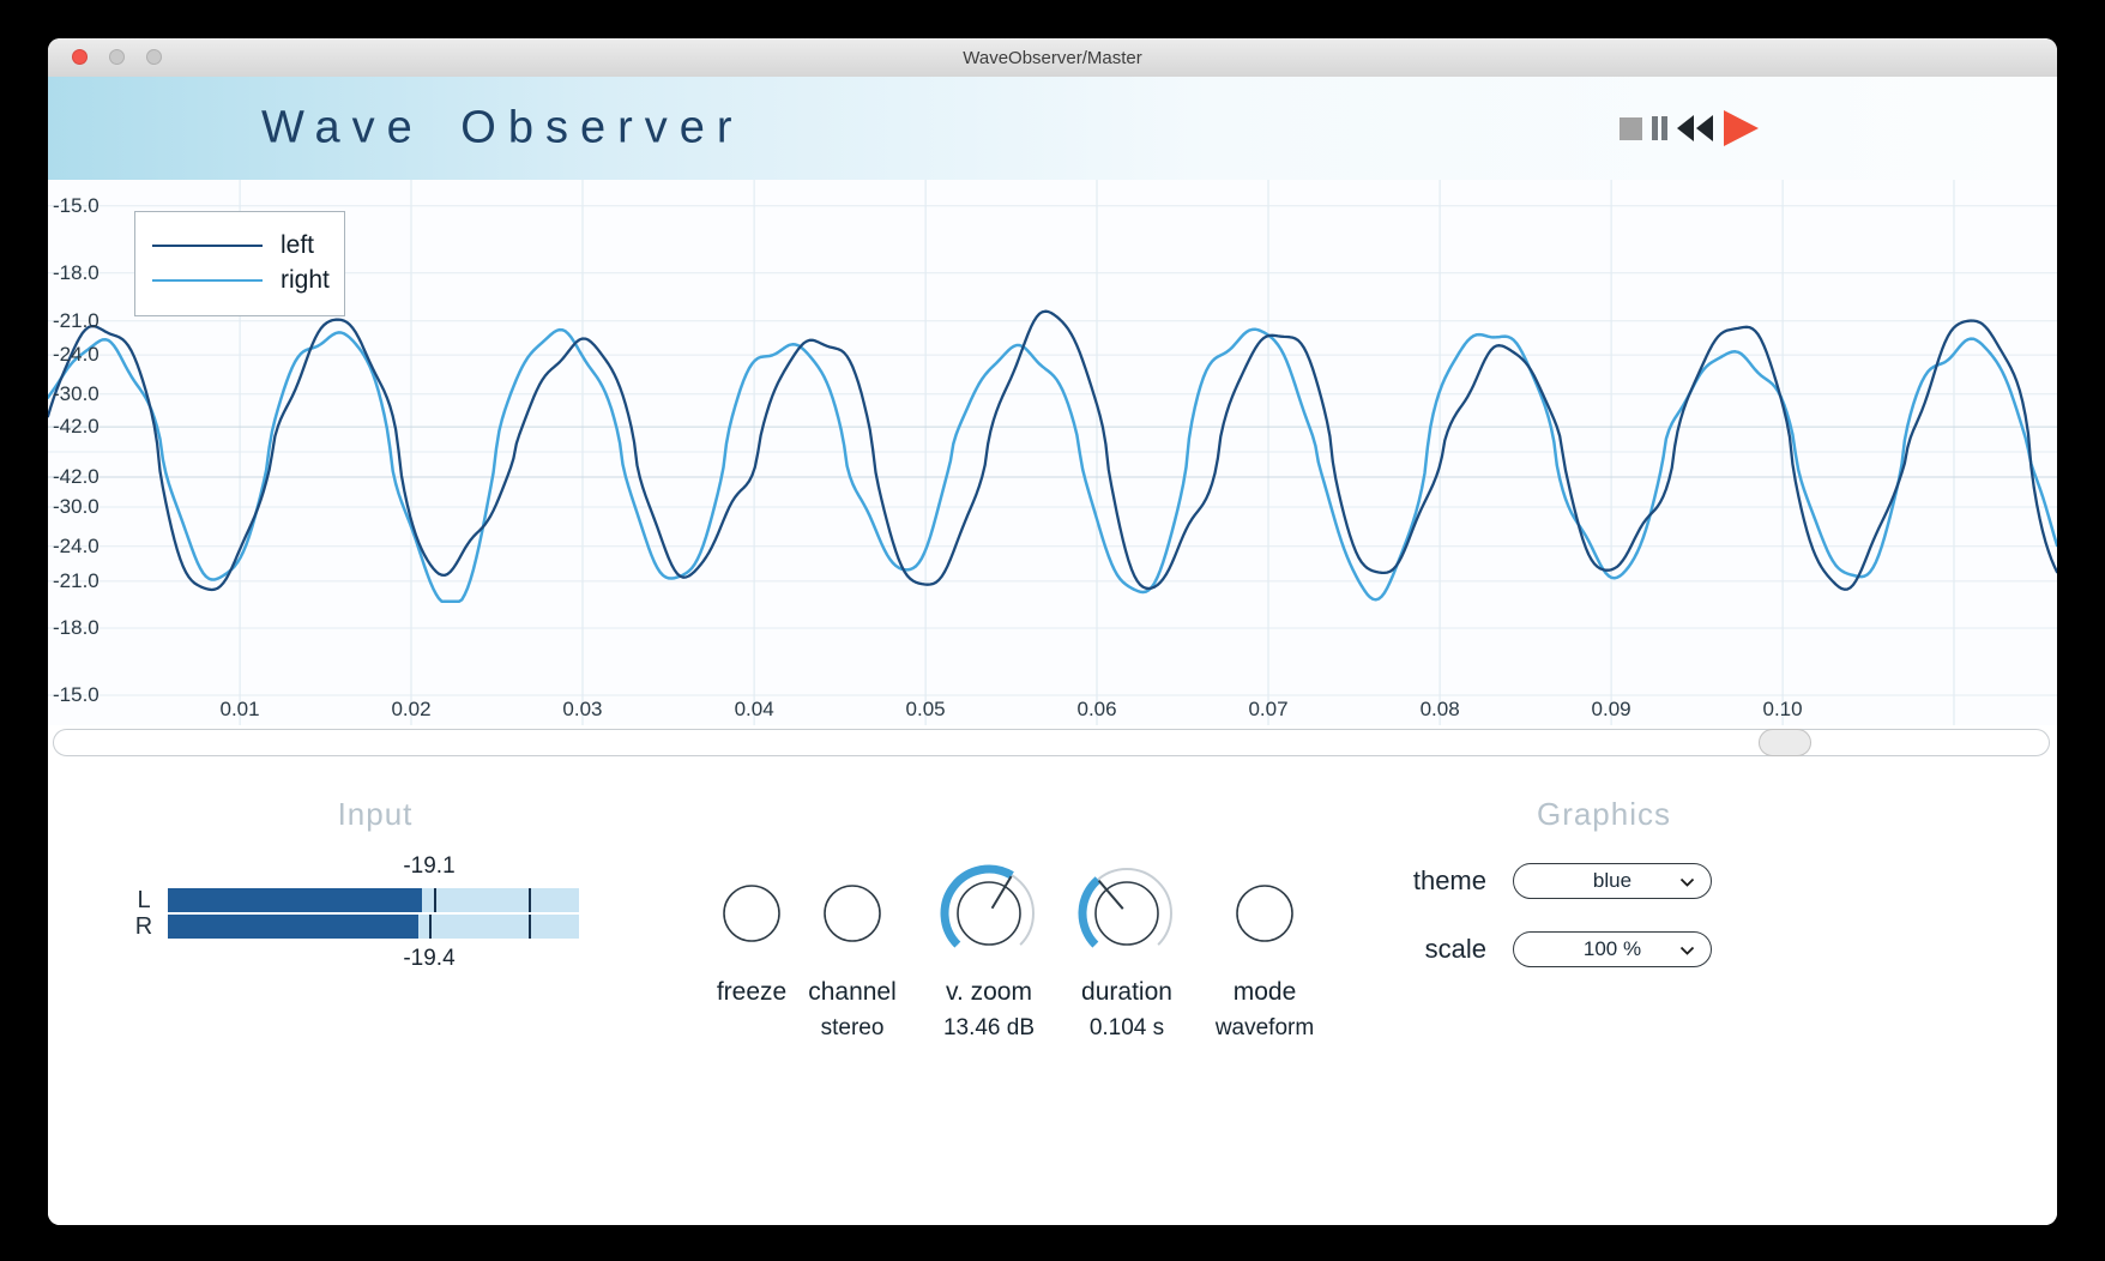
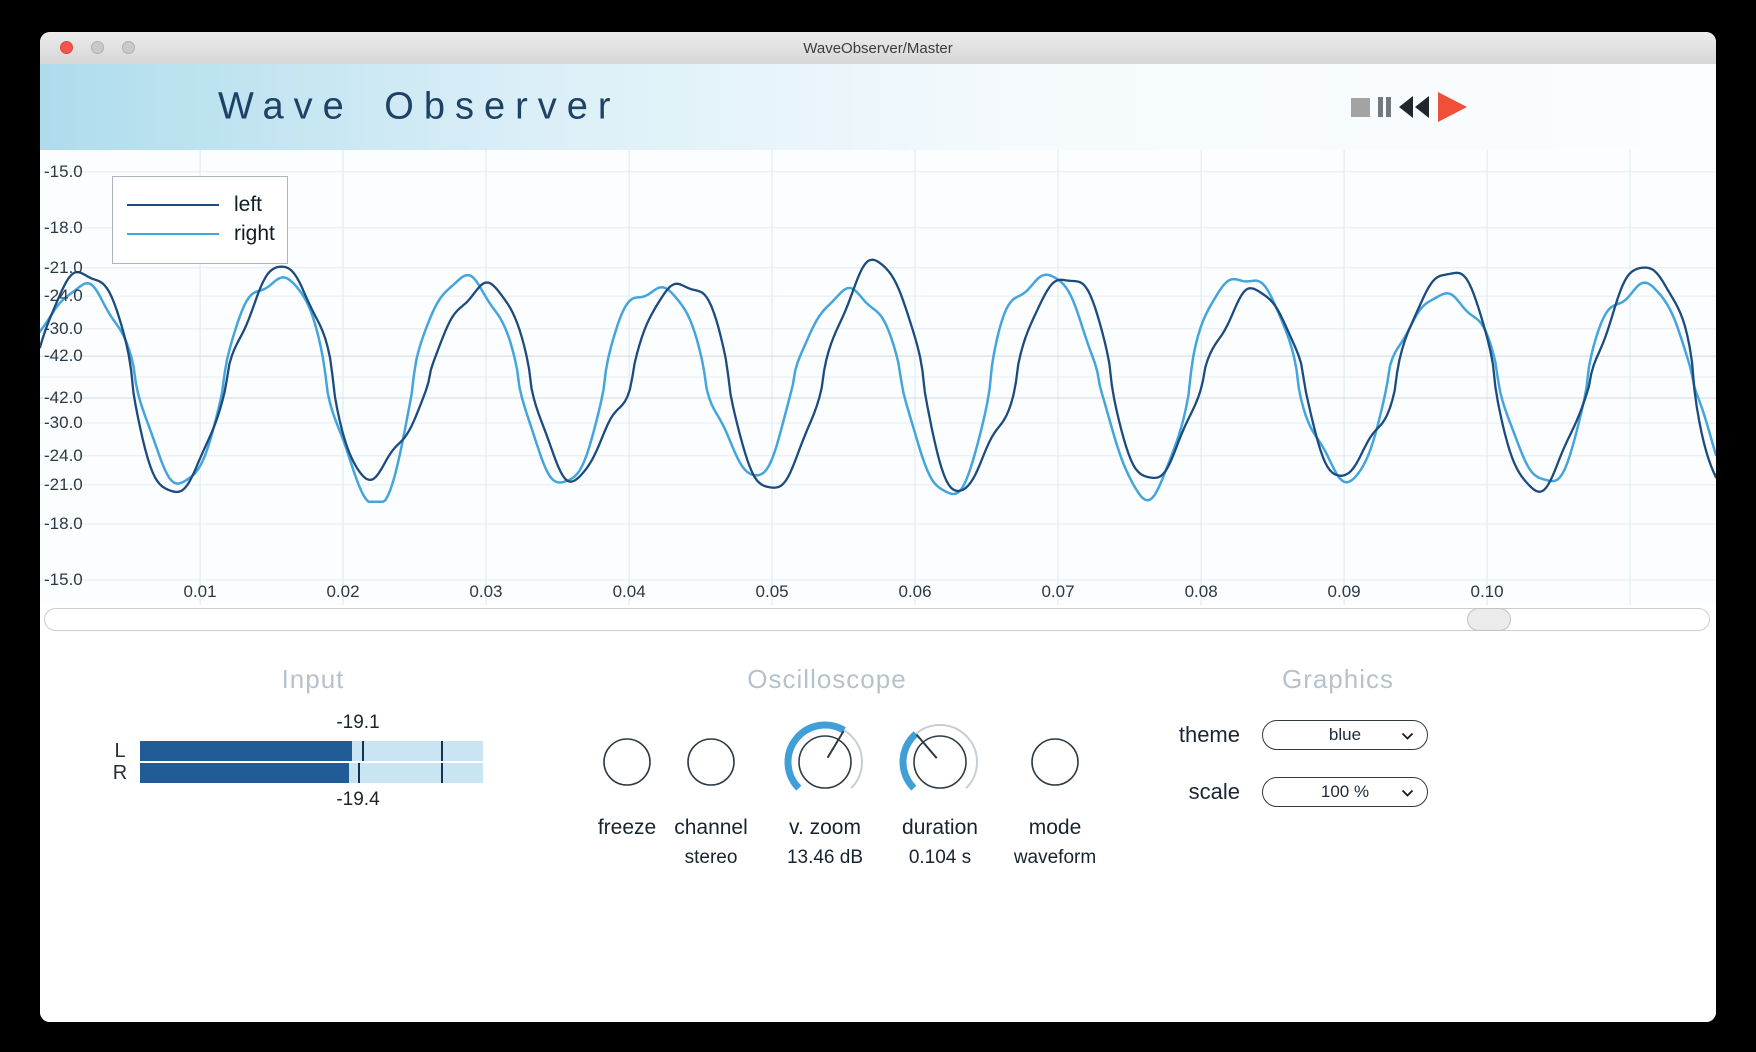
  WaveObserver/Master
  Wave Observer
  -15.0
  -18.0
  -21.0
  -24.0
  -30.0
  -42.0
  -42.0
  -30.0
  -24.0
  -21.0
  -18.0
  -15.0
  0.01
  0.02
  0.03
  0.04
  0.05
  0.06
  0.07
  0.08
  0.09
  0.10
  left
  right
  Input
+ Oscilloscope
  Graphics
  -19.1
  L
  R
  -19.4
  freeze
  channel
  stereo
  v. zoom
  13.46 dB
  duration
  0.104 s
  mode
  waveform
  theme
  blue
  scale
  100 %
